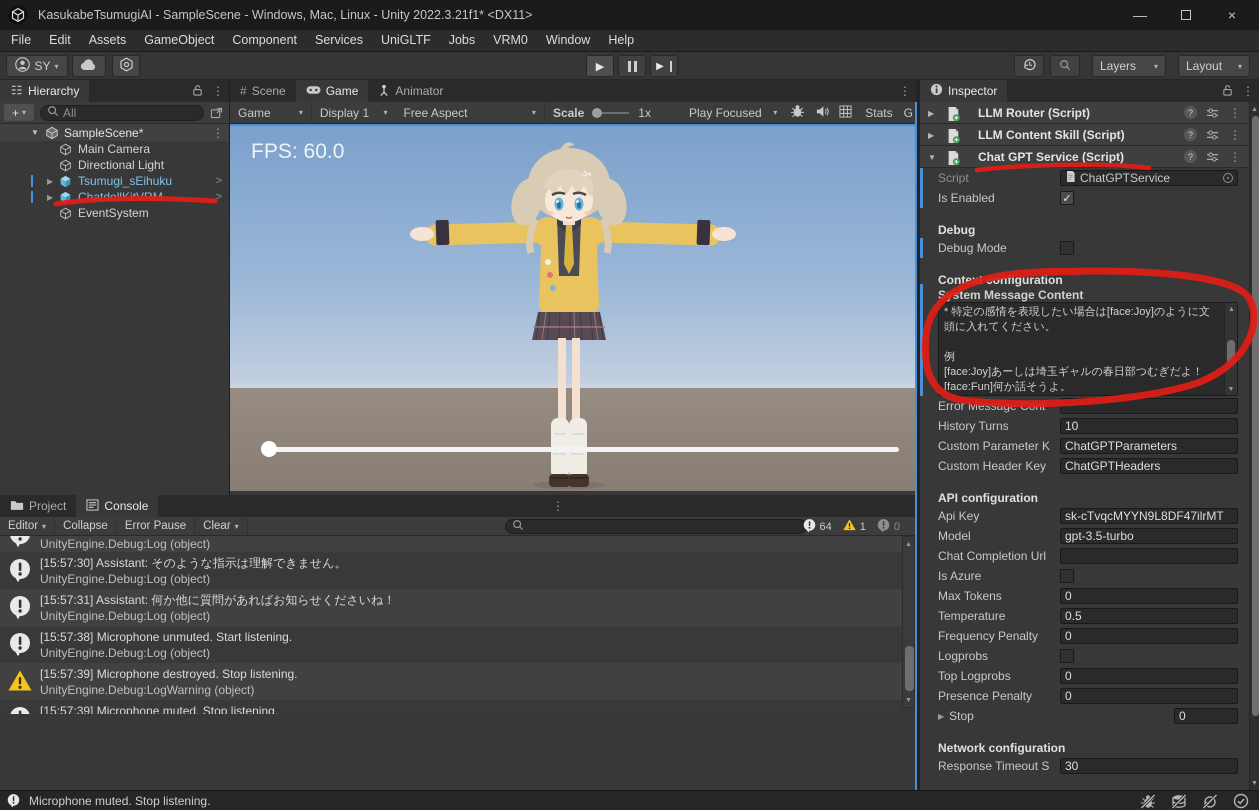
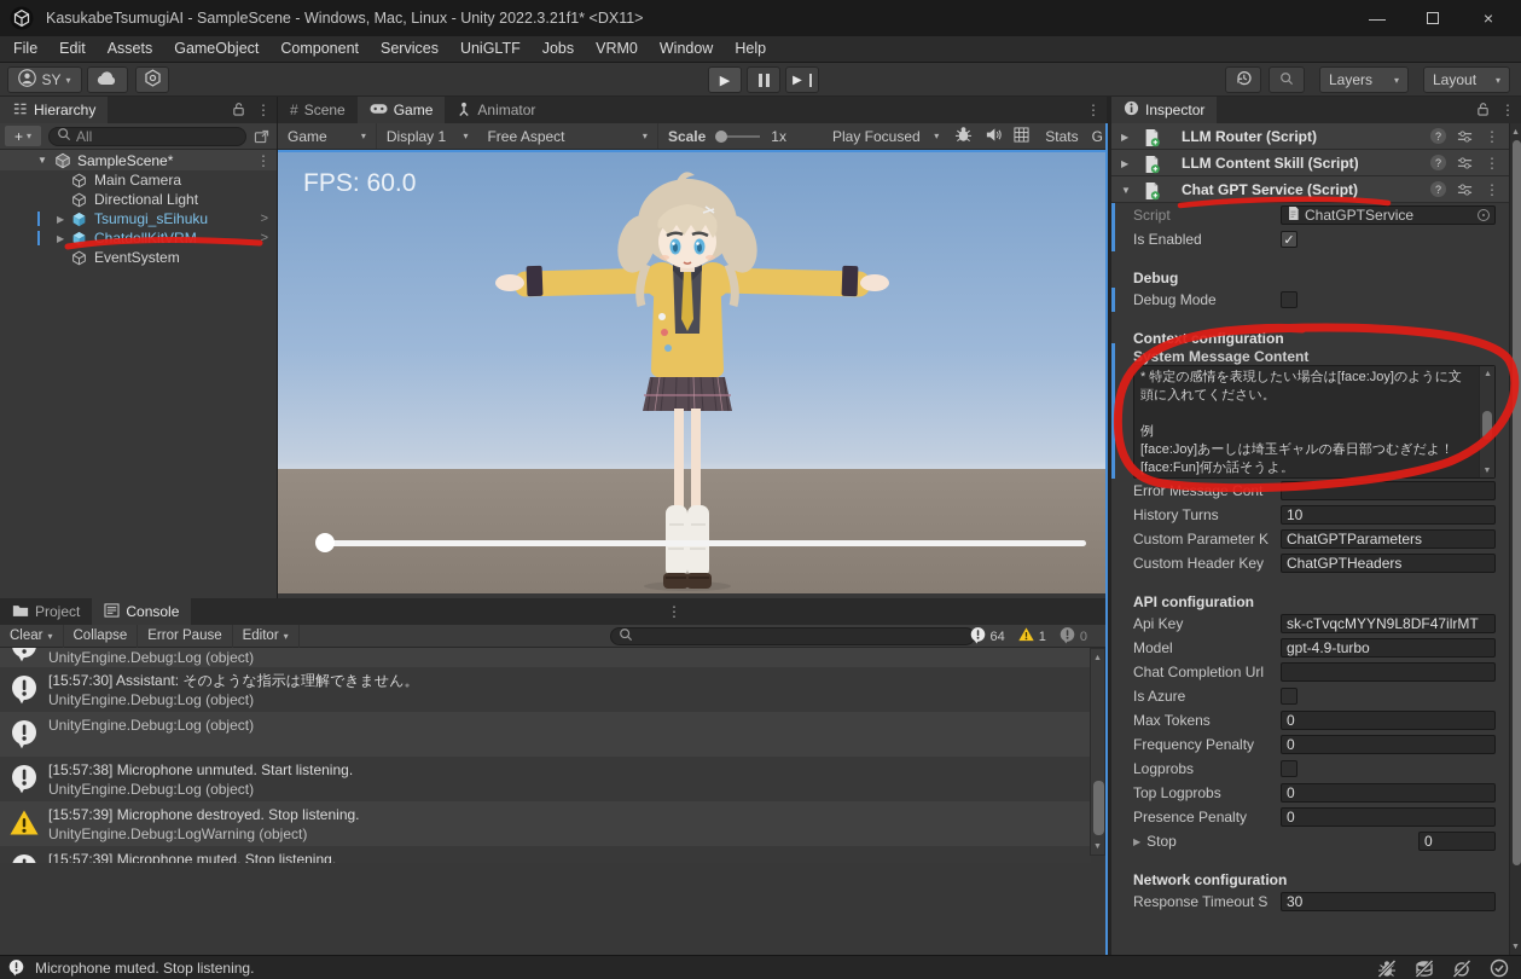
  KasukabeTsumugiAI - SampleScene - Windows, Mac, Linux - Unity 2022.3.21f1* <DX11>
  —
  ×
  File
  Edit
  Assets
  GameObject
  Component
  Services
  UniGLTF
  Jobs
  VRM0
  Window
  Help
  SY
  ▾
  ▶
  ▶
  Layers
  ▾
  Layout
  ▾
  Hierarchy
  ⋮
  +
  ▾
  All
  ▼
  SampleScene*
  ⋮
  Main Camera
  Directional Light
  ▶
  Tsumugi_sEihuku
  >
  ▶
  >
  EventSystem
  #
  Scene
  Game
  Animator
  ⋮
  Game
  ▾
  Display 1
  ▾
  Free Aspect
  ▾
  Scale
  1x
  Play Focused
  ▾
  Stats
  G
  FPS: 60.0
  Project
  Console
  ⋮
- Editor
+ Clear
  ▾
  Collapse
  Error Pause
- Clear
+ Editor
  ▾
  64
  1
  0
  UnityEngine.Debug:Log (object)
  [15:57:30] Assistant: そのような指示は理解できません。
  UnityEngine.Debug:Log (object)
- [15:57:31] Assistant: 何か他に質問があればお知らせくださいね！
  UnityEngine.Debug:Log (object)
  [15:57:38] Microphone unmuted. Start listening.
  UnityEngine.Debug:Log (object)
  [15:57:39] Microphone destroyed. Stop listening.
  UnityEngine.Debug:LogWarning (object)
  [15:57:39] Microphone muted. Stop listening.
  Inspector
  ⋮
  ▶
  LLM Router (Script)
  ?
  ⋮
  ▶
  LLM Content Skill (Script)
  ?
  ⋮
  ▼
  Chat GPT Service (Script)
  ?
  ⋮
  Script
  ChatGPTService
  Is Enabled
  ✓
  Debug
  Debug Mode
  Contenfiguration
  Sstem Message Content
  * 特定の感情を表現したい場合は[face:Joy]のように文頭に入れてください。
  例
  [face:Joy]あーしは埼玉ギャルの春日部つむぎだよ！
  [face:Fun]何か話そうよ。
  History Turns
  10
  Custom Parameter K
  ChatGPTParameters
  Custom Header Key
  ChatGPTHeaders
  API configuration
  Api Key
  sk-cTvqcMYYN9L8DF47ilrMT
  Model
- gpt-3.5-turbo
+ gpt-4.9-turbo
  Chat Completion Url
  Is Azure
  Max Tokens
  0
- Temperature
- 0.5
  Frequency Penalty
  0
  Logprobs
  Top Logprobs
  0
  Presence Penalty
  0
  ▶
  Stop
  0
  Network configuration
  Response Timeout S
  30
  Microphone muted. Stop listening.
